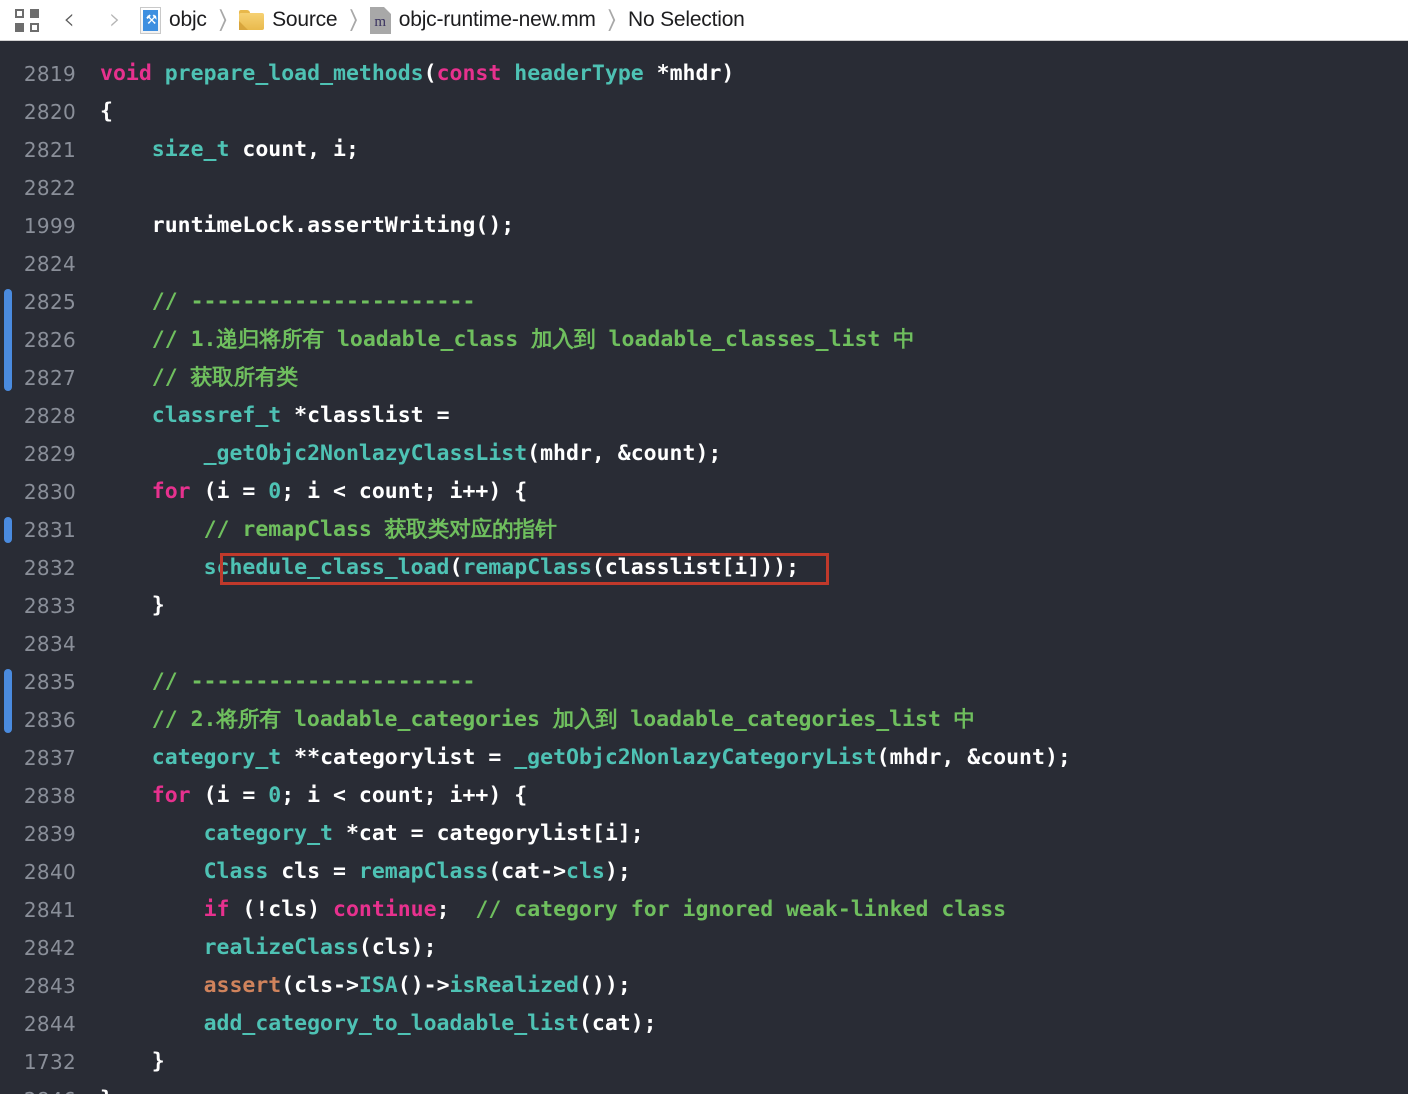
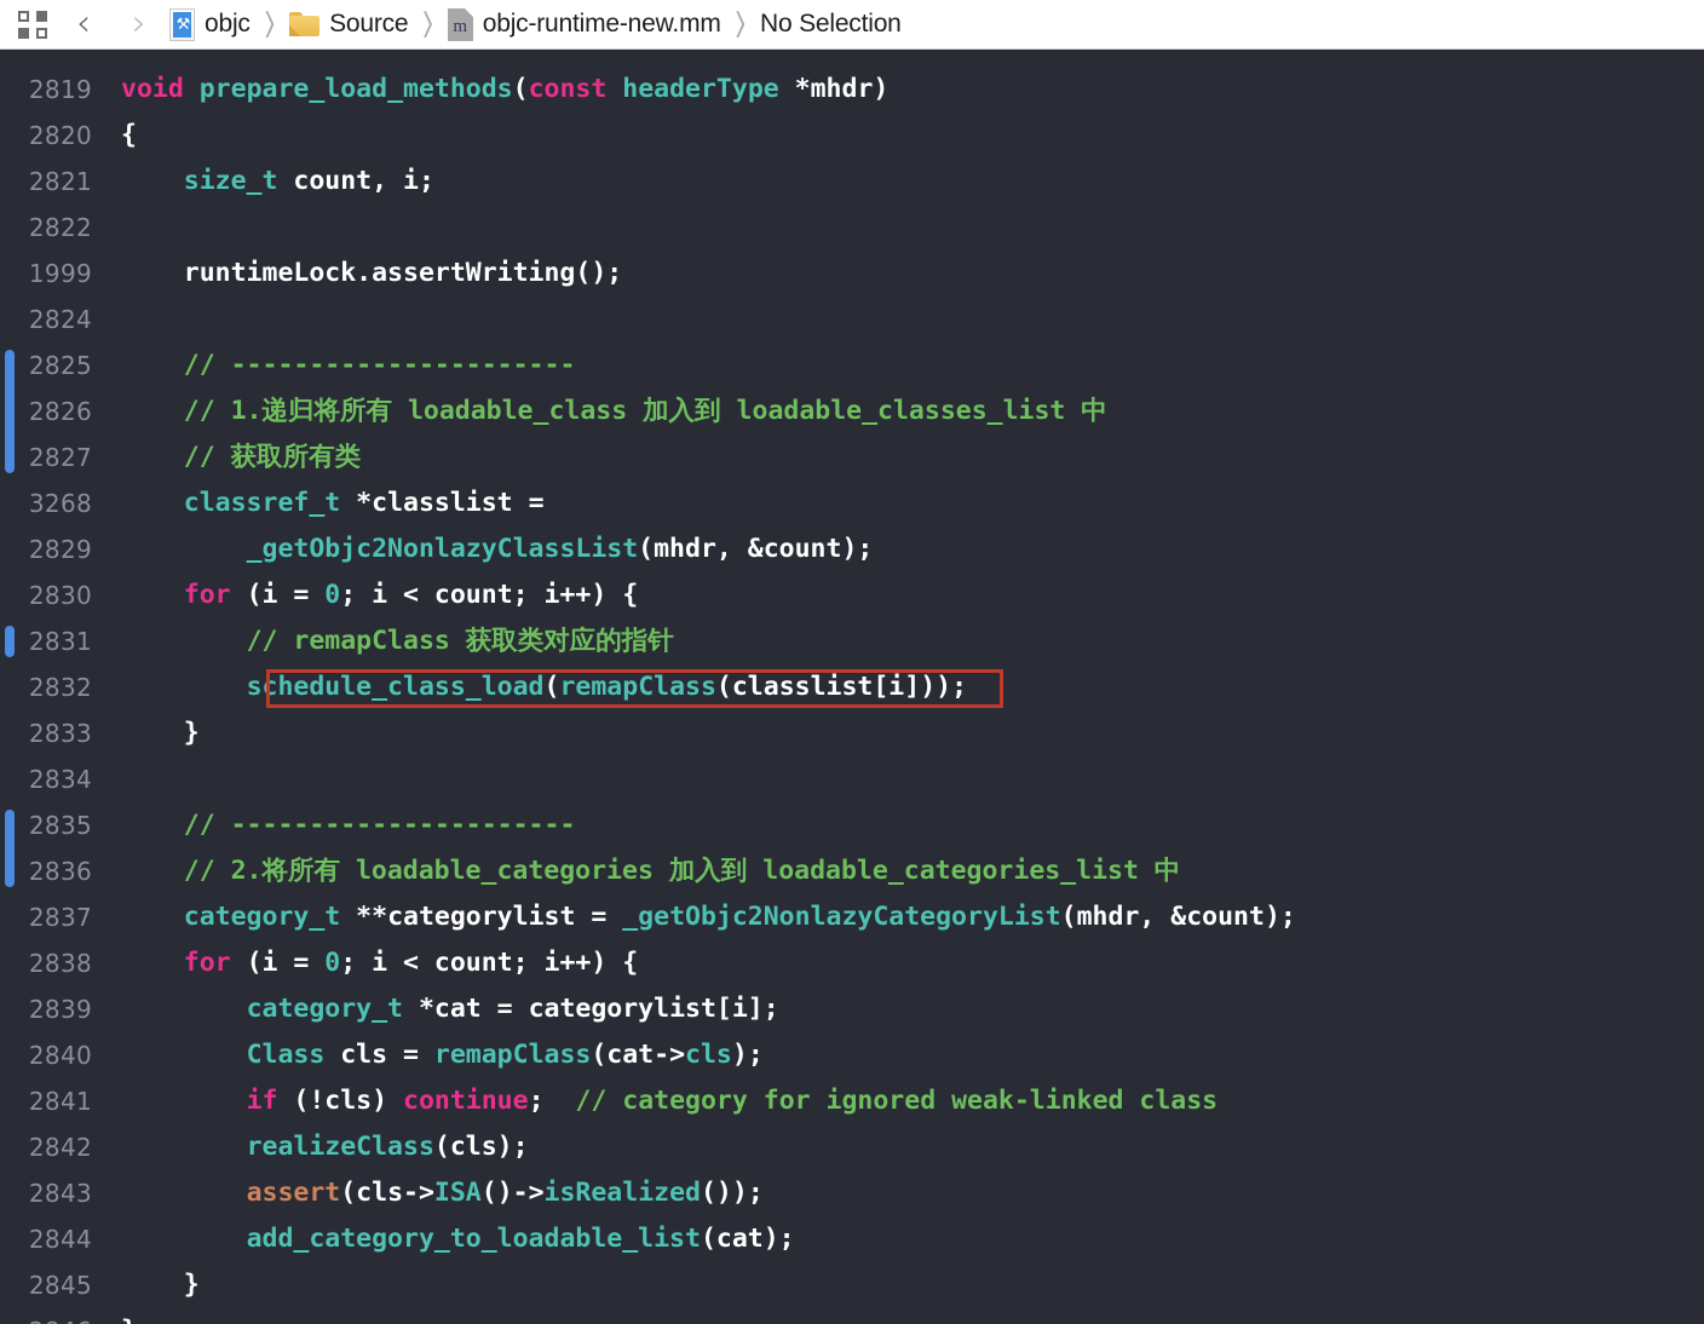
  ‹
  ›
  ⚒
  objc
  〉
  Source
  〉
  m
  objc-runtime-new.mm
  〉
  No Selection
  2819
  void prepare_load_methods(const headerType *mhdr)
  2820
  {
  2821
  size_t count, i;
  2822
  1999
  runtimeLock.assertWriting();
  2824
  2825
  // ----------------------
  2826
  // 1.递归将所有 loadable_class 加入到 loadable_classes_list 中
  2827
  // 获取所有类
- 2828
+ 3268
  classref_t *classlist =
  2829
  _getObjc2NonlazyClassList(mhdr, &count);
  2830
  for (i = 0; i < count; i++) {
  2831
  // remapClass 获取类对应的指针
  2832
  schedule_class_load(remapClass(classlist[i]));
  2833
  }
  2834
  2835
  // ----------------------
  2836
  // 2.将所有 loadable_categories 加入到 loadable_categories_list 中
  2837
  category_t **categorylist = _getObjc2NonlazyCategoryList(mhdr, &count);
  2838
  for (i = 0; i < count; i++) {
  2839
  category_t *cat = categorylist[i];
  2840
  Class cls = remapClass(cat->cls);
  2841
  if (!cls) continue; // category for ignored weak-linked class
  2842
  realizeClass(cls);
  2843
  assert(cls->ISA()->isRealized());
  2844
  add_category_to_loadable_list(cat);
- 1732
+ 2845
  }
